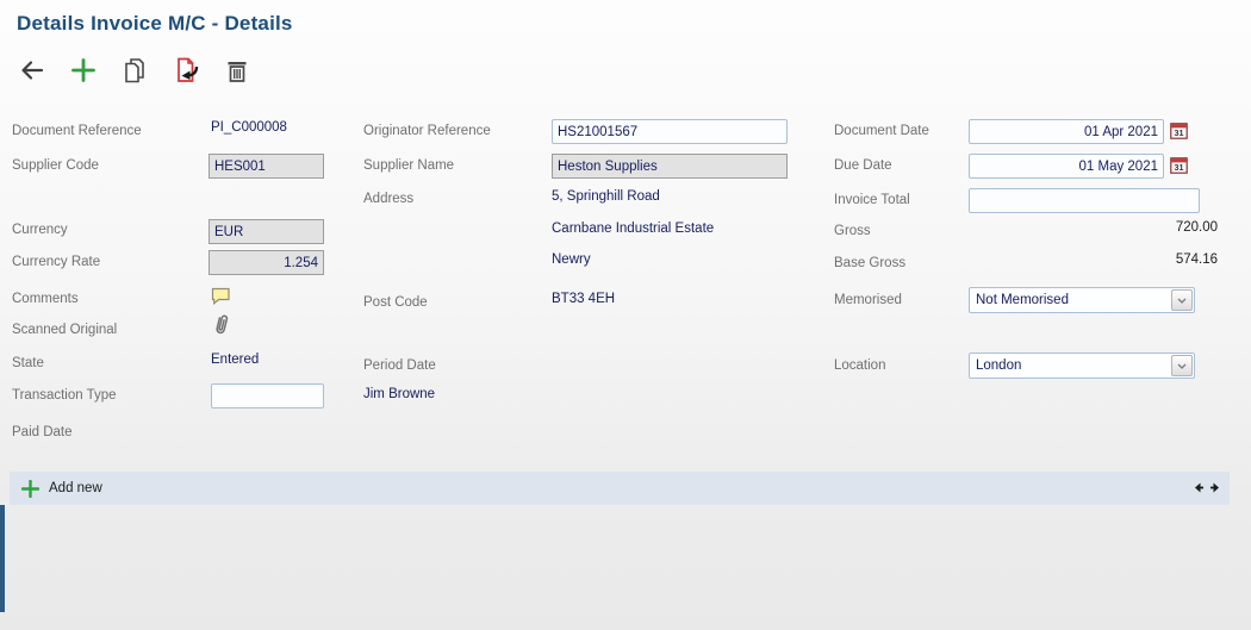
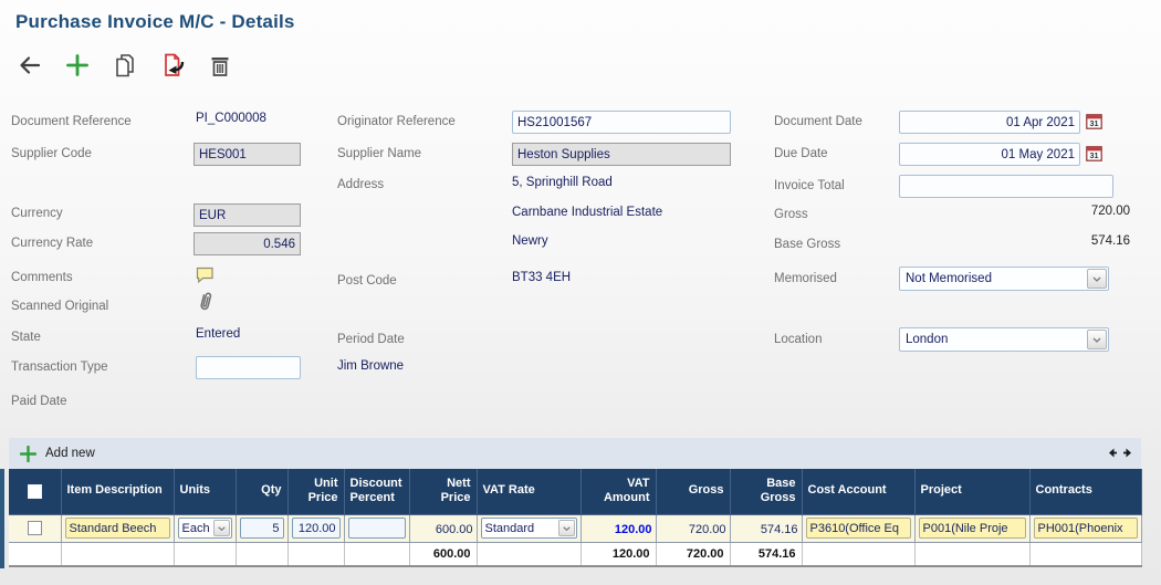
- Details Invoice M/C - Details
+ Purchase Invoice M/C - Details
  Document Reference
  PI_C000008
  Supplier Code
  HES001
  Currency
  EUR
  Currency Rate
- 1.254
+ 0.546
  Comments
  Scanned Original
  State
  Entered
  Transaction Type
  Paid Date
  Originator Reference
  HS21001567
  Supplier Name
  Heston Supplies
  Address
  5, Springhill Road
  Carnbane Industrial Estate
  Newry
  Post Code
  BT33 4EH
  Period Date
  Jim Browne
  Document Date
  01 Apr 2021
  31
  Due Date
  01 May 2021
  31
  Invoice Total
  Gross
  720.00
  Base Gross
  574.16
  Memorised
  Not Memorised
  Location
  London
  Add new
+ 	Item Description	Units	Qty	Unit Price	Discount Percent	Nett Price	VAT Rate	VAT Amount	Gross	Base Gross	Cost Account	Project	Contracts
+ 	Standard Beech	Each	5	120.00		600.00	Standard	120.00	720.00	574.16	P3610(Office Eq	P001(Nile Proje	PH001(Phoenix
+ 						600.00		120.00	720.00	574.16
